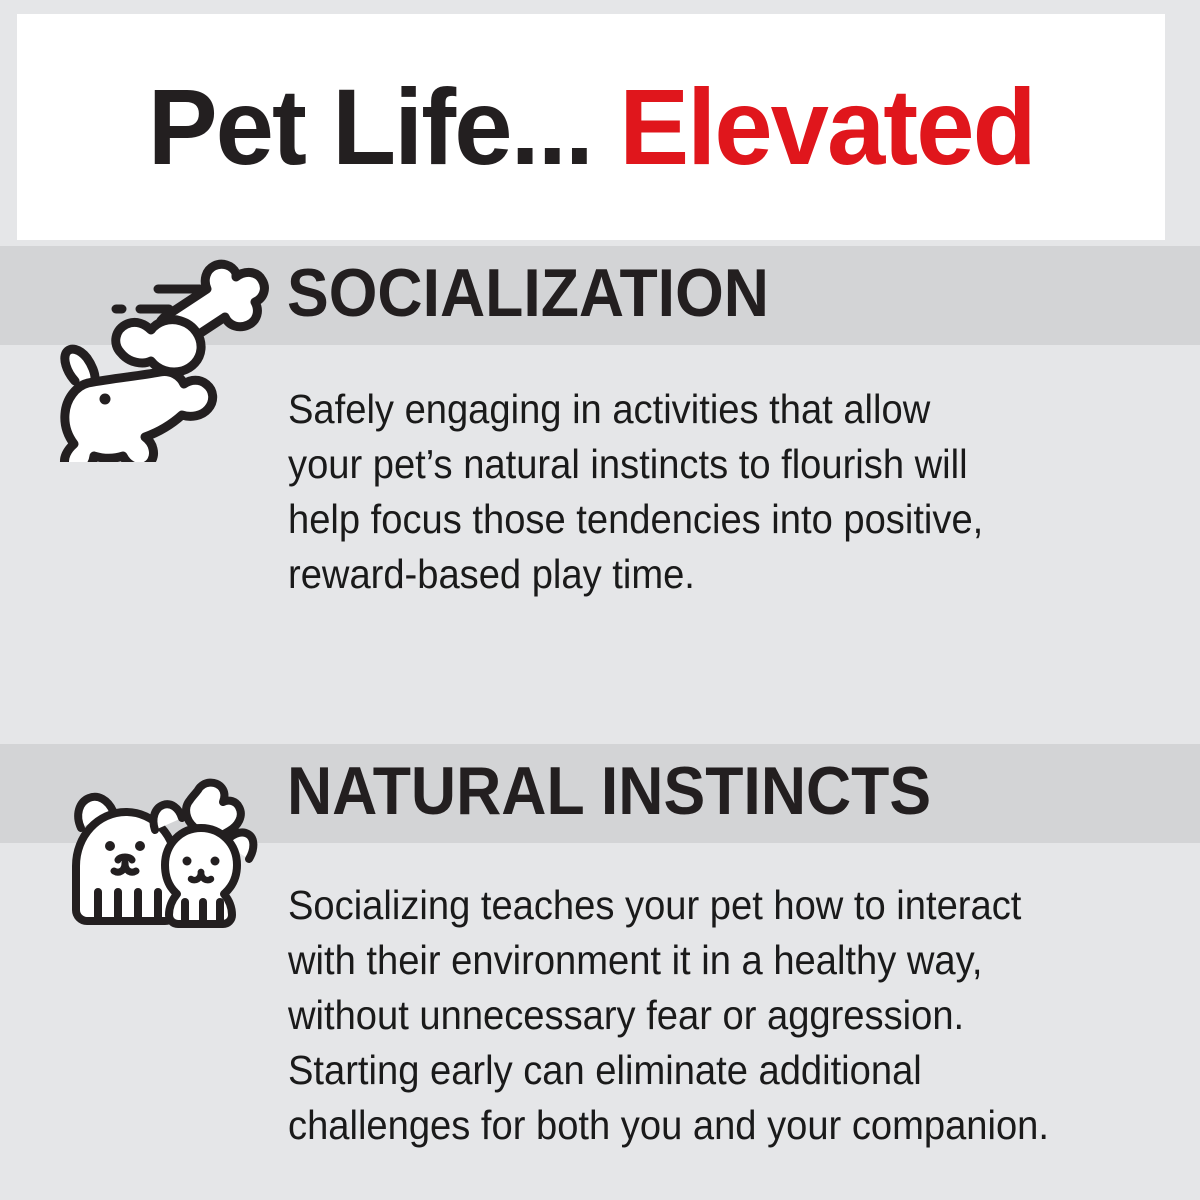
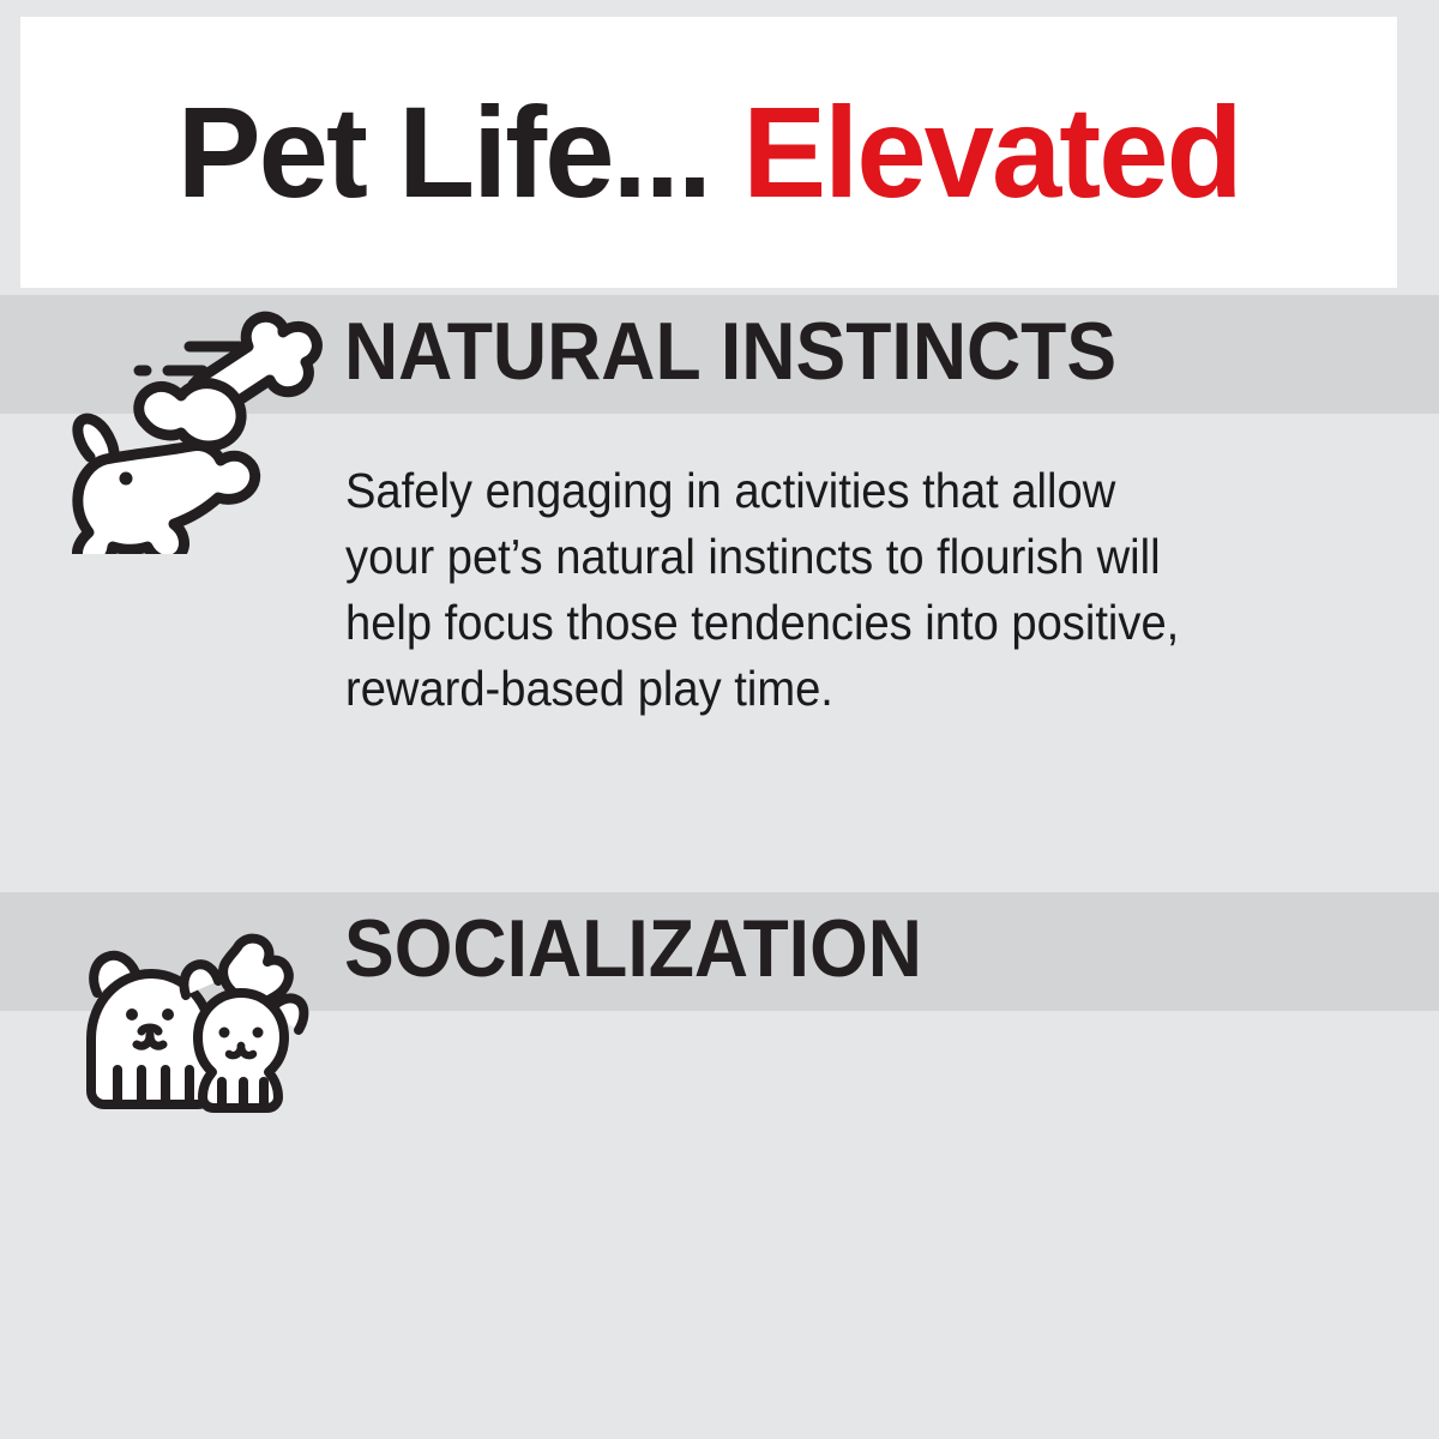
  Pet Life... Elevated
- SOCIALIZATION
+ NATURAL INSTINCTS
  Safely engaging in activities that allow
  your pet’s natural instincts to flourish will
  help focus those tendencies into positive,
  reward-based play time.
- NATURAL INSTINCTS
+ SOCIALIZATION
- Socializing teaches your pet how to interact
- with their environment it in a healthy way,
- without unnecessary fear or aggression.
- Starting early can eliminate additional
- challenges for both you and your companion.
